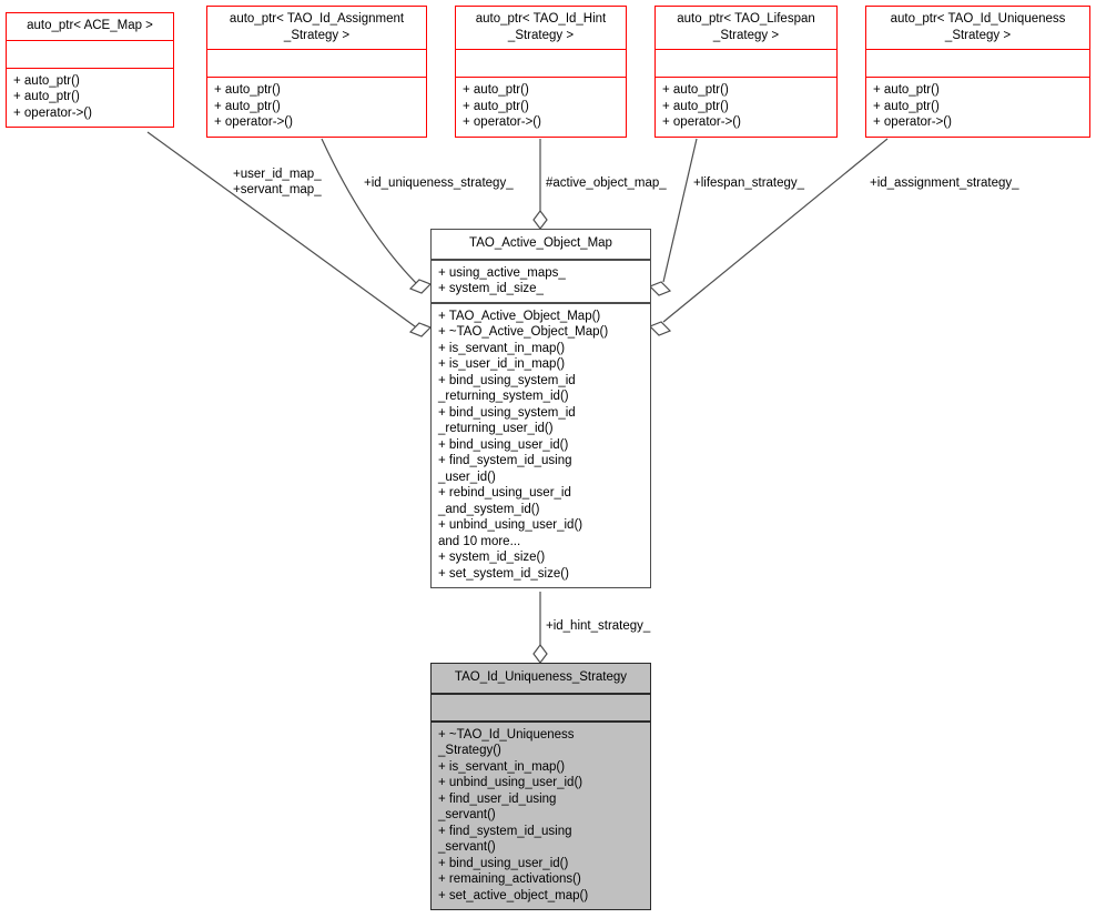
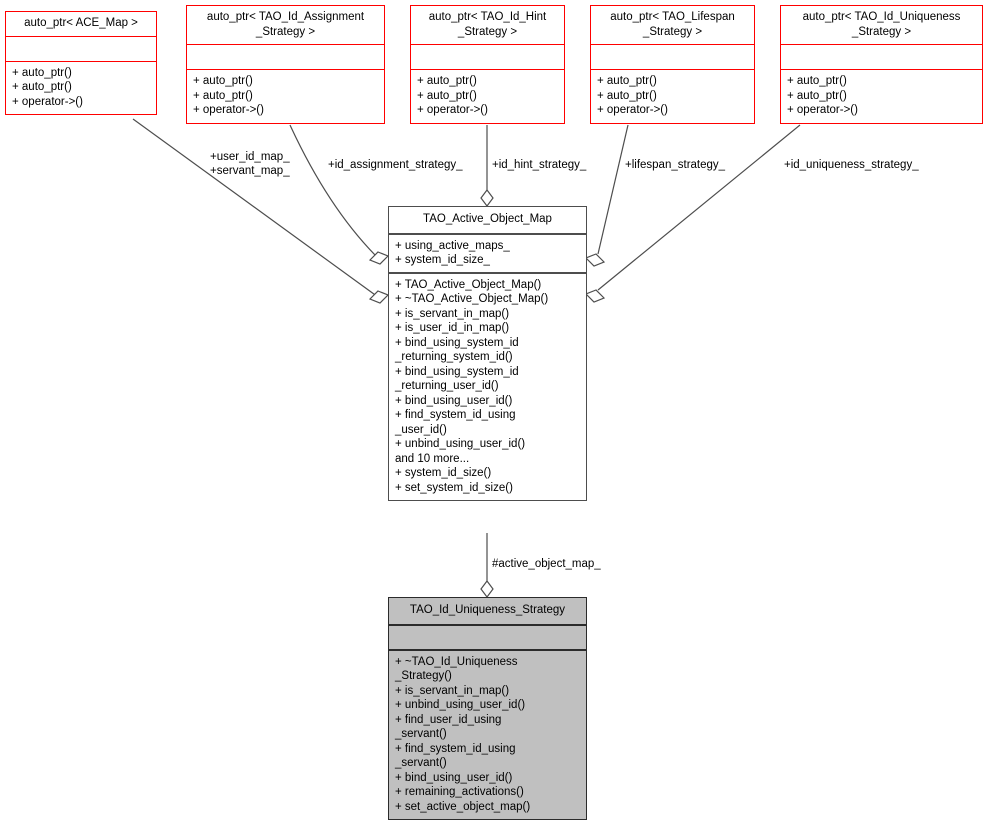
  auto_ptr< ACE_Map >
  + auto_ptr()
  + auto_ptr()
  + operator->()
  auto_ptr< TAO_Id_Assignment
  _Strategy >
  + auto_ptr()
  + auto_ptr()
  + operator->()
  auto_ptr< TAO_Id_Hint
  _Strategy >
  + auto_ptr()
  + auto_ptr()
  + operator->()
  auto_ptr< TAO_Lifespan
  _Strategy >
  + auto_ptr()
  + auto_ptr()
  + operator->()
  auto_ptr< TAO_Id_Uniqueness
  _Strategy >
  + auto_ptr()
  + auto_ptr()
  + operator->()
  +user_id_map_
  +servant_map_
- +id_uniqueness_strategy_
+ +id_assignment_strategy_
- #active_object_map_
+ +id_hint_strategy_
  +lifespan_strategy_
- +id_assignment_strategy_
+ +id_uniqueness_strategy_
- +id_hint_strategy_
+ #active_object_map_
  TAO_Active_Object_Map
  + using_active_maps_
  + system_id_size_
  + TAO_Active_Object_Map()
  + ~TAO_Active_Object_Map()
  + is_servant_in_map()
  + is_user_id_in_map()
  + bind_using_system_id
  _returning_system_id()
  + bind_using_system_id
  _returning_user_id()
  + bind_using_user_id()
  + find_system_id_using
  _user_id()
- + rebind_using_user_id
- _and_system_id()
  + unbind_using_user_id()
  and 10 more...
  + system_id_size()
  + set_system_id_size()
  TAO_Id_Uniqueness_Strategy
  + ~TAO_Id_Uniqueness
  _Strategy()
  + is_servant_in_map()
  + unbind_using_user_id()
  + find_user_id_using
  _servant()
  + find_system_id_using
  _servant()
  + bind_using_user_id()
  + remaining_activations()
  + set_active_object_map()
